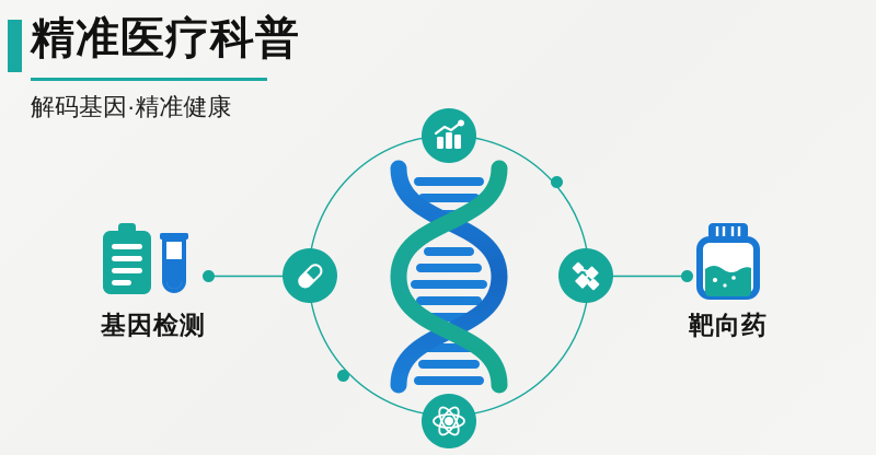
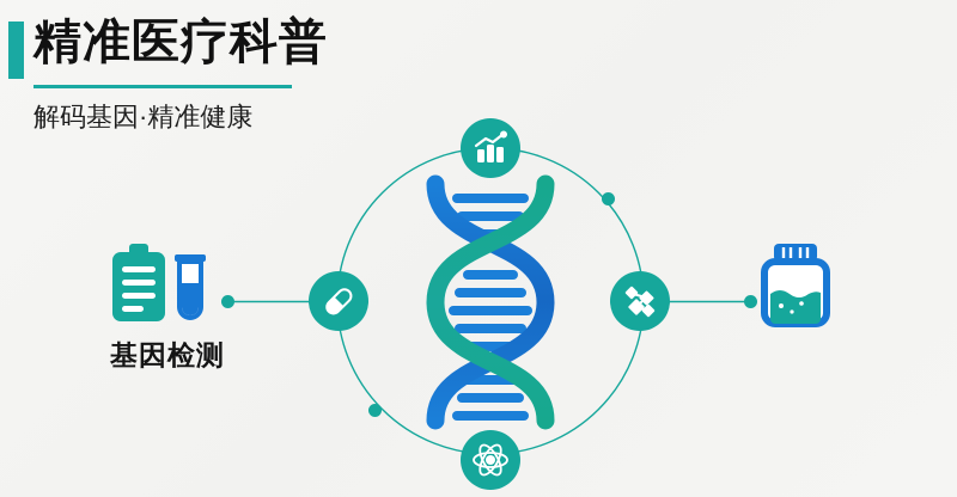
  精准医疗科普
  解码基因·精准健康
  基因检测
- 靶向药
